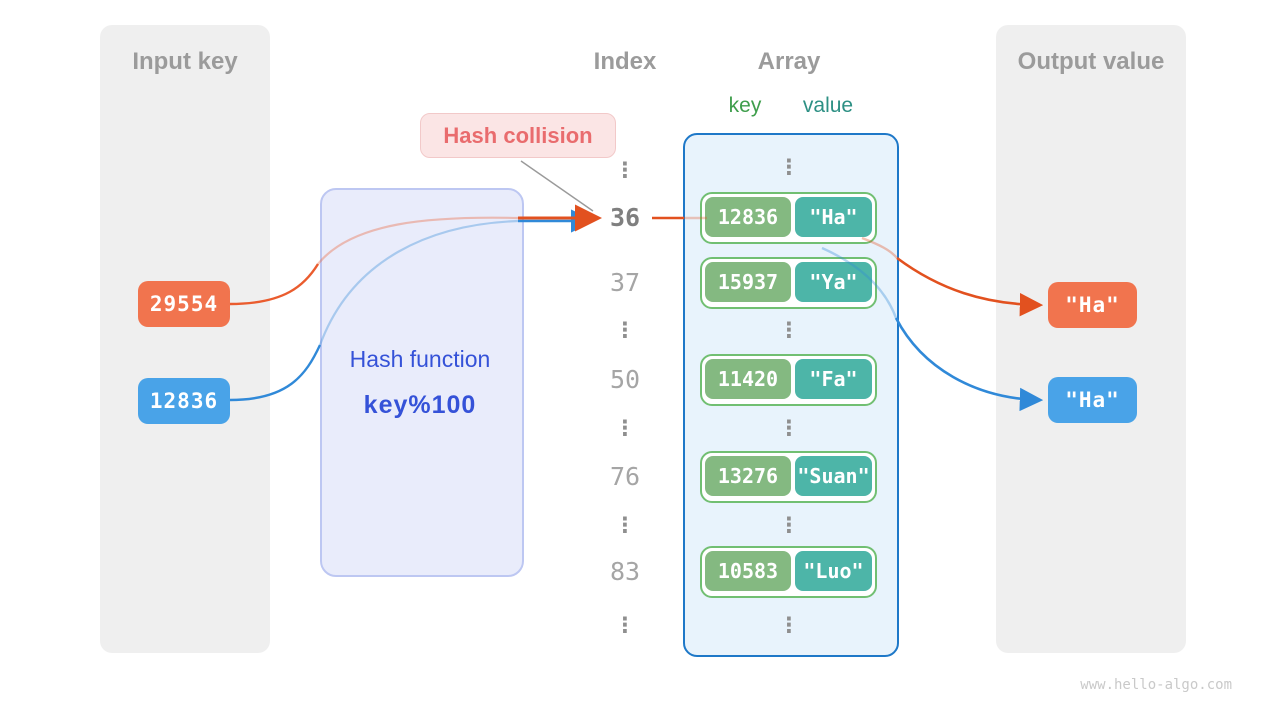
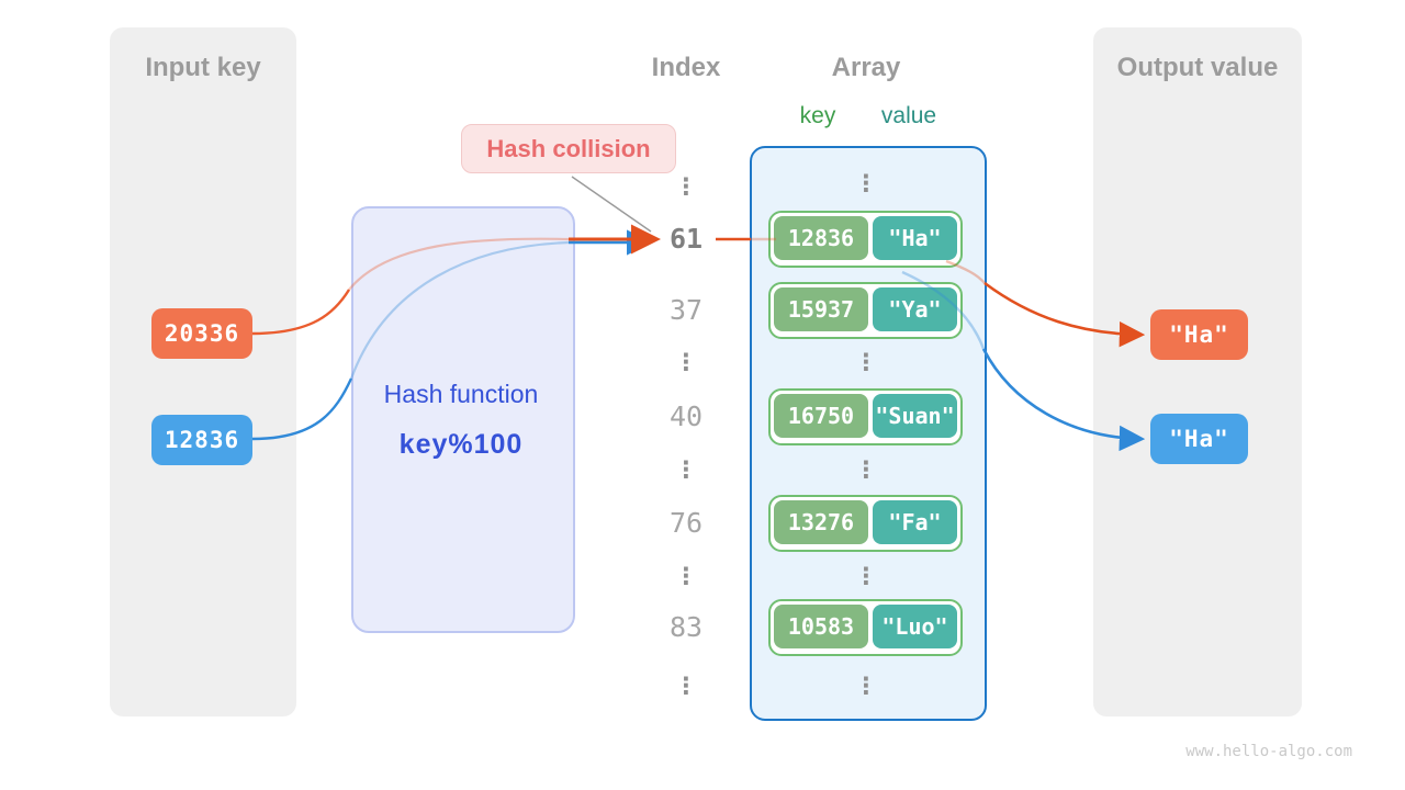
  Input key
  Output value
  Hash function
  key%100
- 29554
+ 20336
  12836
  "Ha"
  "Ha"
  Hash collision
  Index
  ⋮
- 36
+ 61
  37
  ⋮
- 50
+ 40
  ⋮
  76
  ⋮
  83
  ⋮
  Array
  key
  value
  ⋮
  12836
  "Ha"
  15937
  "Ya"
  ⋮
- 11420
+ 16750
- "Fa"
+ "Suan"
  ⋮
  13276
- "Suan"
+ "Fa"
  ⋮
  10583
  "Luo"
  ⋮
  www.hello-algo.com
